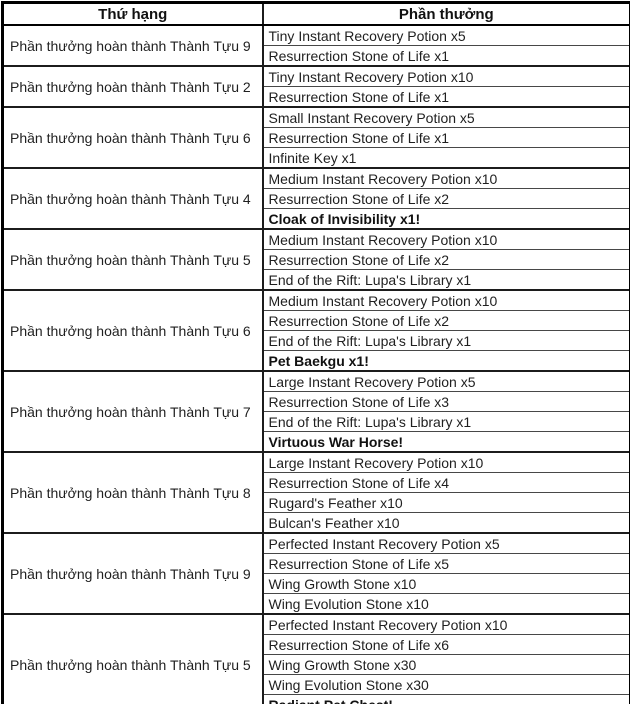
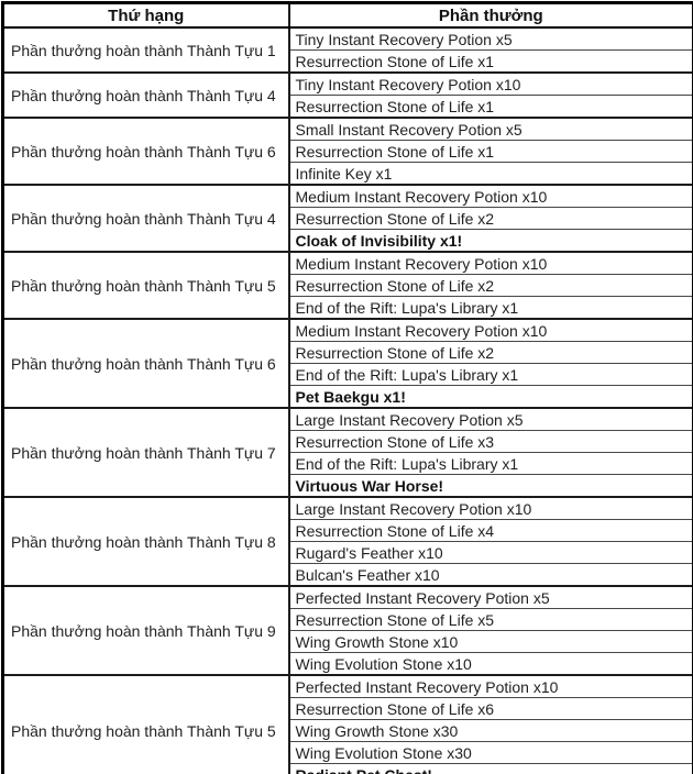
  Thứ hạng	Phần thưởng
- Phần thưởng hoàn thành Thành Tựu 9	Tiny Instant Recovery Potion x5
+ Phần thưởng hoàn thành Thành Tựu 1	Tiny Instant Recovery Potion x5
  Resurrection Stone of Life x1
- Phần thưởng hoàn thành Thành Tựu 2	Tiny Instant Recovery Potion x10
+ Phần thưởng hoàn thành Thành Tựu 4	Tiny Instant Recovery Potion x10
  Resurrection Stone of Life x1
  Phần thưởng hoàn thành Thành Tựu 6	Small Instant Recovery Potion x5
  Resurrection Stone of Life x1
  Infinite Key x1
  Phần thưởng hoàn thành Thành Tựu 4	Medium Instant Recovery Potion x10
  Resurrection Stone of Life x2
  Cloak of Invisibility x1!
  Phần thưởng hoàn thành Thành Tựu 5	Medium Instant Recovery Potion x10
  Resurrection Stone of Life x2
  End of the Rift: Lupa's Library x1
  Phần thưởng hoàn thành Thành Tựu 6	Medium Instant Recovery Potion x10
  Resurrection Stone of Life x2
  End of the Rift: Lupa's Library x1
  Pet Baekgu x1!
  Phần thưởng hoàn thành Thành Tựu 7	Large Instant Recovery Potion x5
  Resurrection Stone of Life x3
  End of the Rift: Lupa's Library x1
  Virtuous War Horse!
  Phần thưởng hoàn thành Thành Tựu 8	Large Instant Recovery Potion x10
  Resurrection Stone of Life x4
  Rugard's Feather x10
  Bulcan's Feather x10
  Phần thưởng hoàn thành Thành Tựu 9	Perfected Instant Recovery Potion x5
  Resurrection Stone of Life x5
  Wing Growth Stone x10
  Wing Evolution Stone x10
  Phần thưởng hoàn thành Thành Tựu 5	Perfected Instant Recovery Potion x10
  Resurrection Stone of Life x6
  Wing Growth Stone x30
  Wing Evolution Stone x30
